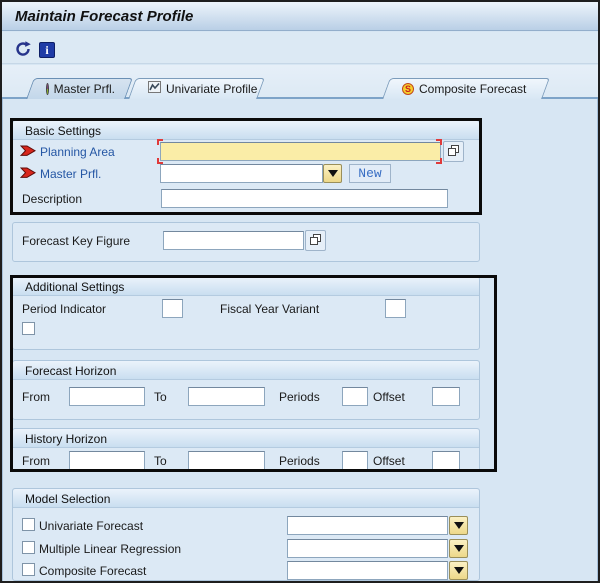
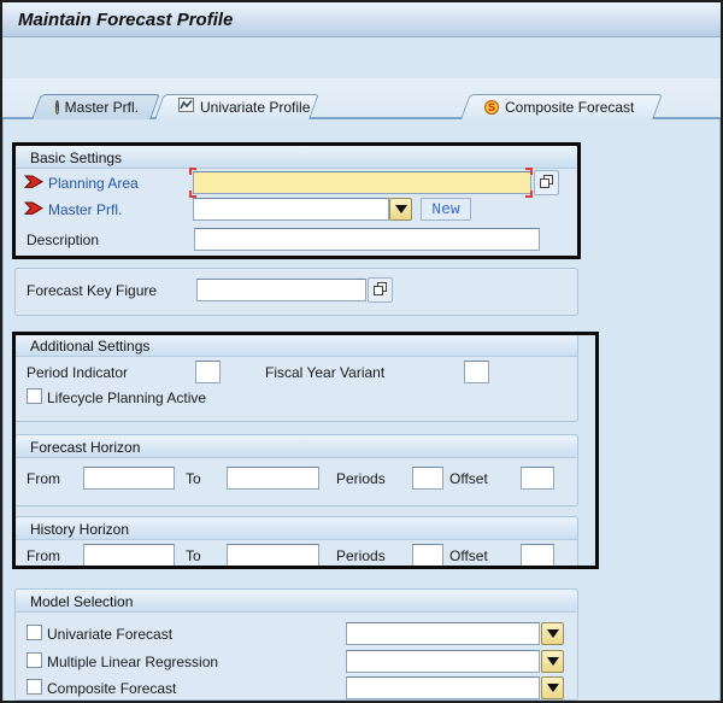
  Maintain Forecast Profile
- i
  Master Prfl.
  Univariate Profile
  S
  Composite Forecast
  Basic Settings
  Planning Area
  Master Prfl.
  New
  Description
  Forecast Key Figure
  Additional Settings
  Period Indicator
  Fiscal Year Variant
+ Lifecycle Planning Active
  Forecast Horizon
  From
  To
  Periods
  Offset
  History Horizon
  From
  To
  Periods
  Offset
  Model Selection
  Univariate Forecast
  Multiple Linear Regression
  Composite Forecast
